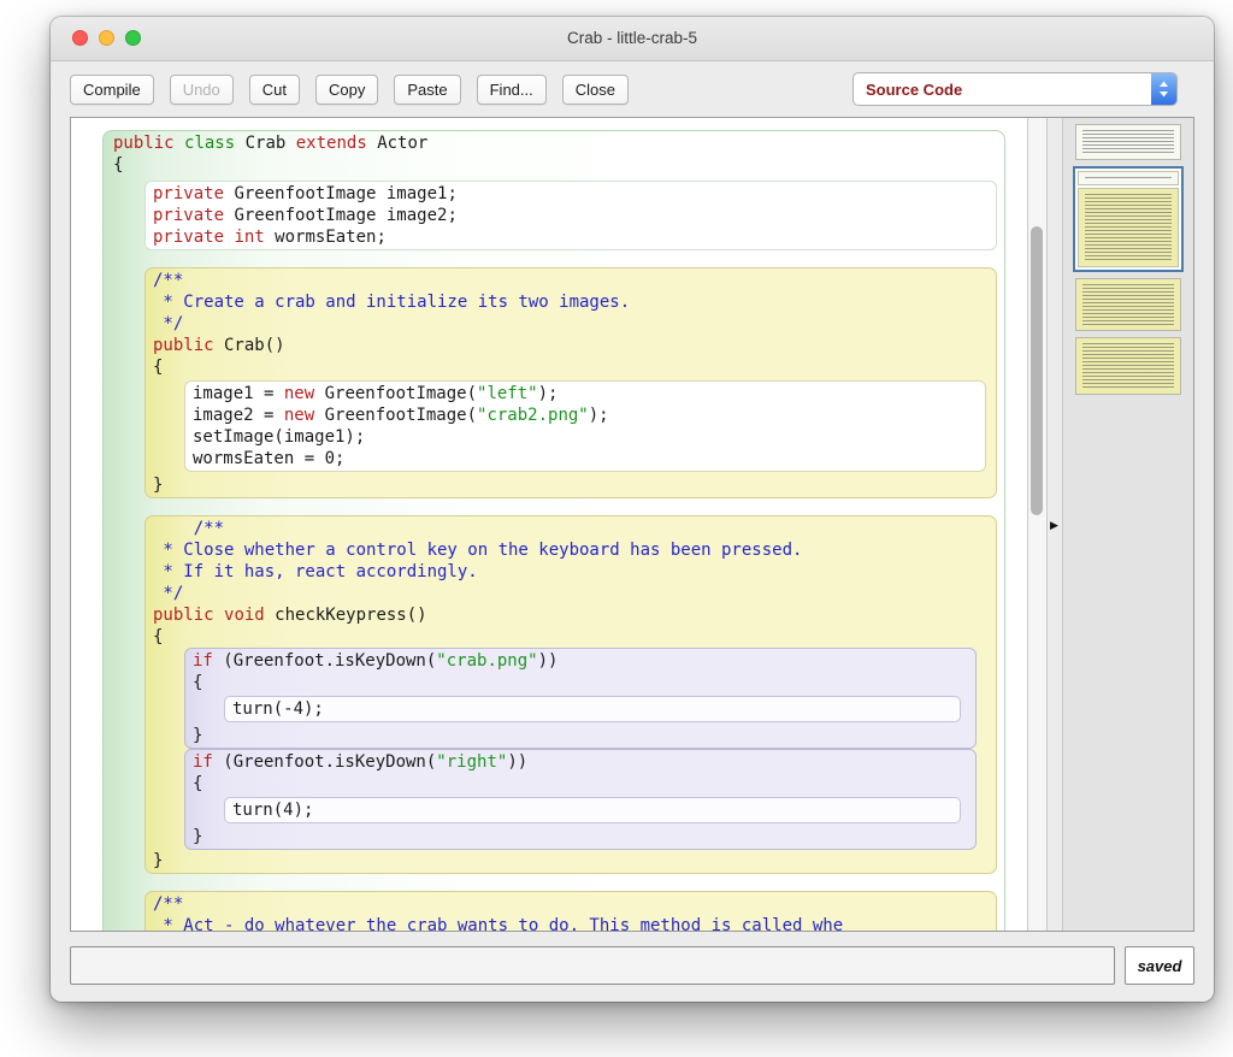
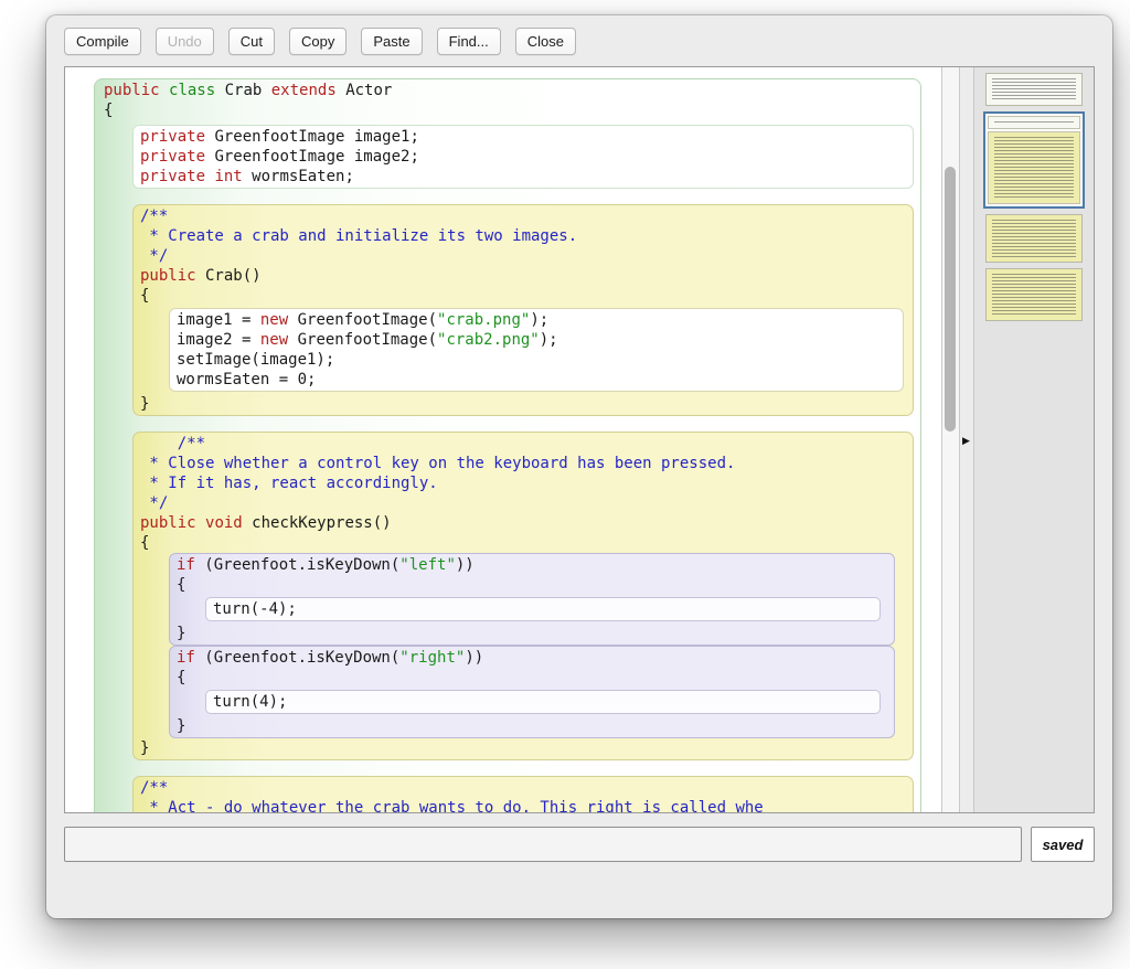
- Crab - little-crab-5
  Compile
  Undo
  Cut
  Copy
  Paste
  Find...
  Close
- Source Code
  public class Crab extends Actor
  {
  private GreenfootImage image1;
  private GreenfootImage image2;
  private int wormsEaten;
  /**
  * Create a crab and initialize its two images.
  */
  public Crab()
  {
- image1 = new GreenfootImage("left");
+ image1 = new GreenfootImage("crab.png");
  image2 = new GreenfootImage("crab2.png");
  setImage(image1);
  wormsEaten = 0;
  }
  /**
  * Close whether a control key on the keyboard has been pressed.
  * If it has, react accordingly.
  */
  public void checkKeypress()
  {
- if (Greenfoot.isKeyDown("crab.png"))
+ if (Greenfoot.isKeyDown("left"))
  {
  turn(-4);
  }
  if (Greenfoot.isKeyDown("right"))
  {
  turn(4);
  }
  }
  /**
- * Act - do whatever the crab wants to do. This method is called whe
+ * Act - do whatever the crab wants to do. This right is called whe
  ▶
  saved
